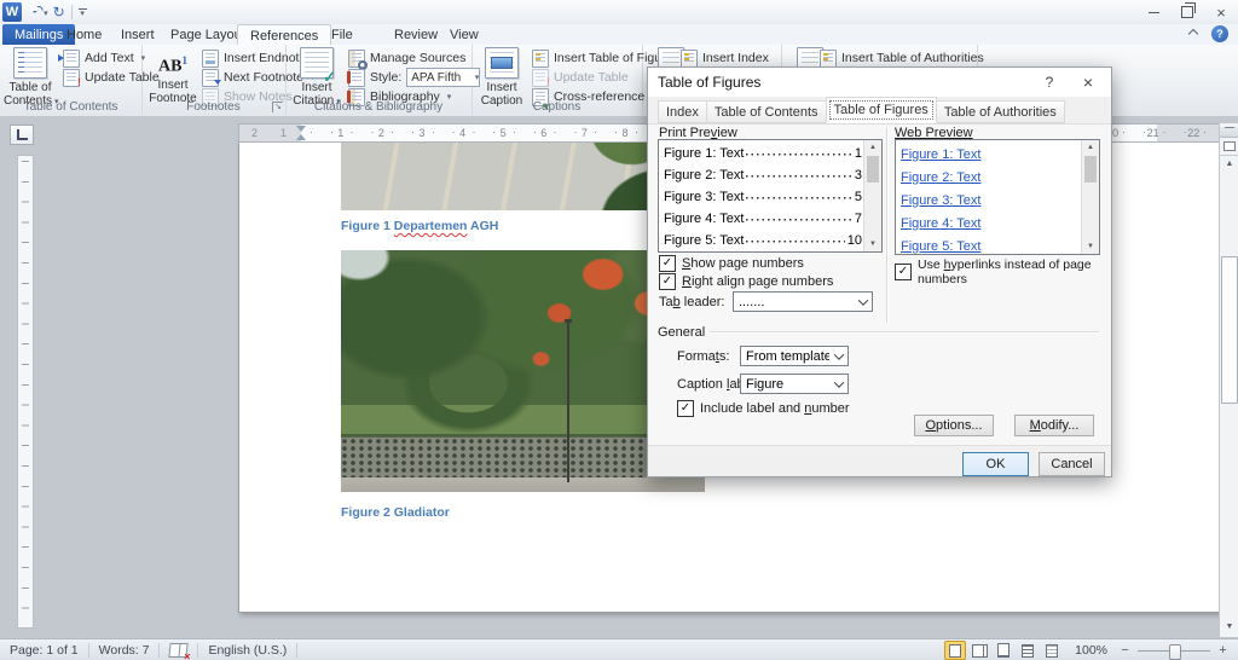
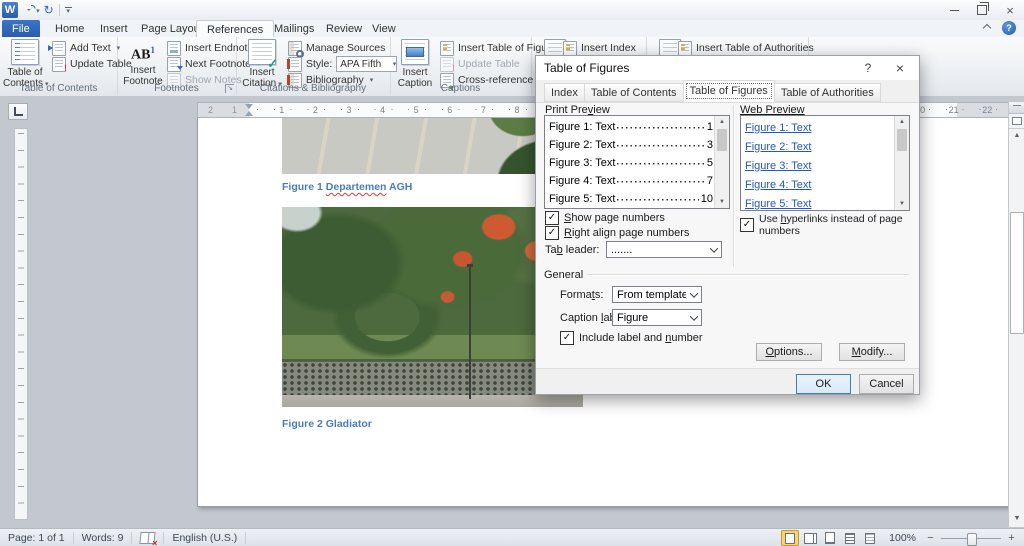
  W
  ↻
  ×
- Mailings
+ File
  Home
  Insert
  Page Layo
  References
- File
+ Mailings
  Review
  View
  ?
  Table of
  Contents
  Add Text
  Update Table
  Table of Contents
  AB1
  Insert
  Footnote
  Insert Endnot
  Next Footnot
  Show Notes
  Footnotes
  Insert
  Citation
  Manage Sources
  Style:
  APA Fifth
  Bibliography
  Citations & Bibliography
  Insert
  Caption
  Insert Table of Fig
  Update Table
  Cross-reference
  Captions
  Insert Index
  Insert Table of Authorities
  Figure 1 Departemen AGH
  Figure 2 Gladiator
  2
  1
  1
  2
  3
  4
  5
  6
  7
  8
  21
  22
  Table of Figures
  ?
  ×
  Index
  Table of Contents
  Table of Figures
  Table of Authorities
  Print Preview
  Figure 1: Text
  1
  Figure 2: Text
  3
  Figure 3: Text
  5
  Figure 4: Text
  7
  Figure 5: Text
  10
  Web Preview
  Figure 1: Text
  Figure 2: Text
  Figure 3: Text
  Figure 4: Text
  Figure 5: Text
  ✓
  Show page numbers
  ✓
  Right align page numbers
  ✓
  Use hyperlinks instead of page numbers
  Tab leader:
  .......
  General
  Formats:
  From template
  Figure
  ✓
  Include label and number
  Options...
  Modify...
  OK
  Cancel
  Page: 1 of 1
- Words: 7
+ Words: 9
  English (U.S.)
  100%
  −
  +
